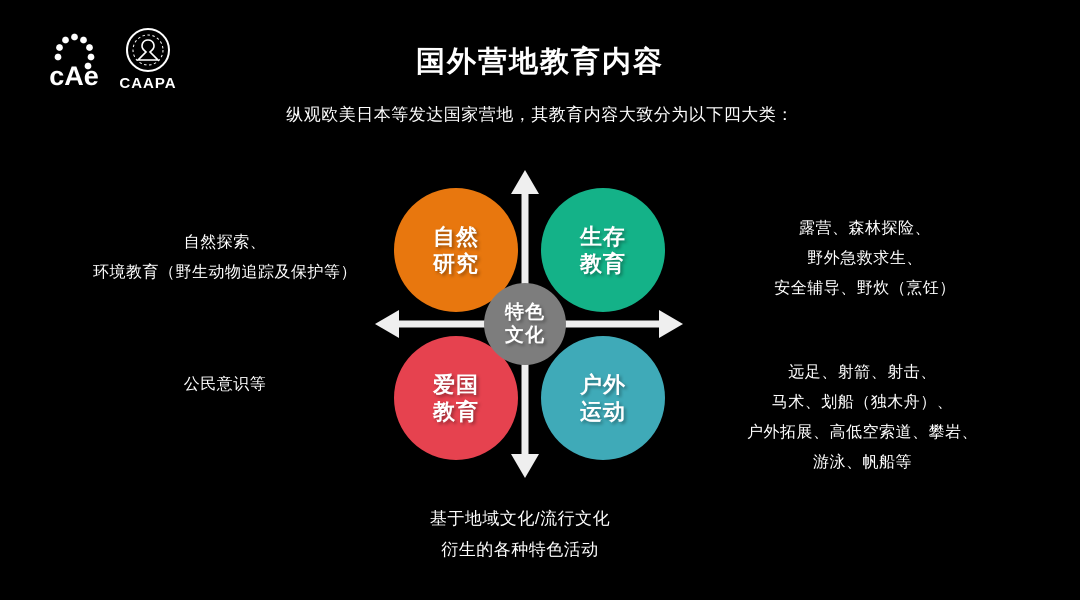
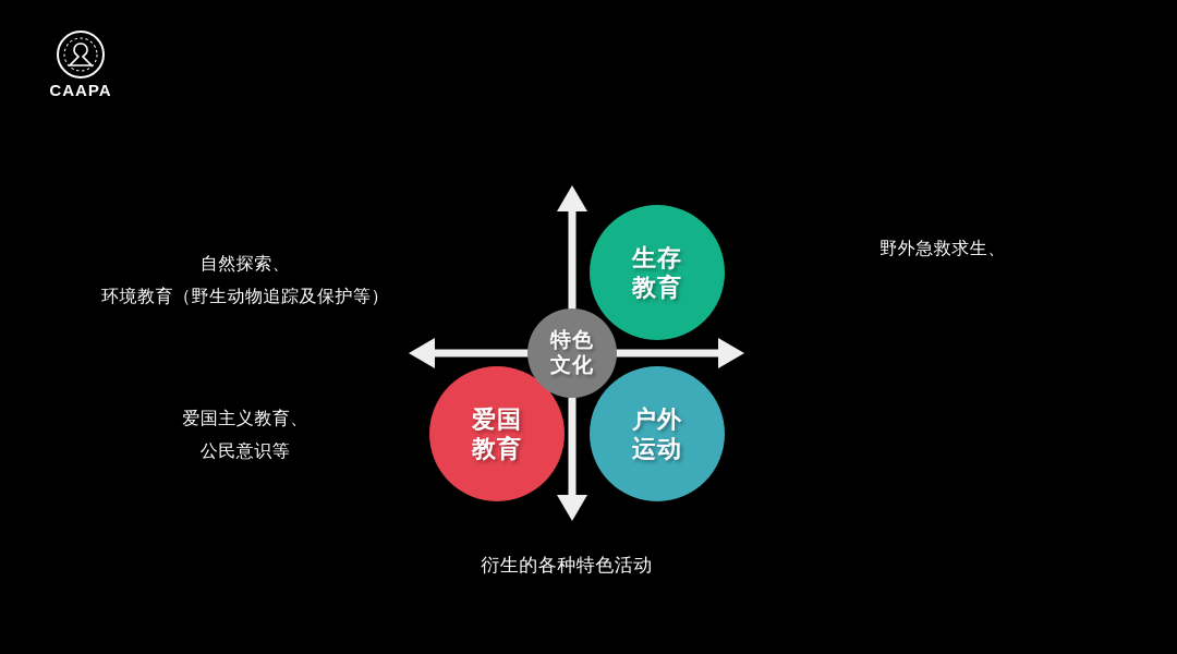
- cAe
  CAAPA
- 国外营地教育内容
- 纵观欧美日本等发达国家营地，其教育内容大致分为以下四大类：
- 自然
- 研究
  生存
  教育
  爱国
  教育
  户外
  运动
  特色
  文化
  自然探索、
  环境教育（野生动物追踪及保护等）
+ 爱国主义教育、
  公民意识等
- 露营、森林探险、
  野外急救求生、
- 安全辅导、野炊（烹饪）
- 远足、射箭、射击、
- 马术、划船（独木舟）、
- 户外拓展、高低空索道、攀岩、
- 游泳、帆船等
- 基于地域文化/流行文化
  衍生的各种特色活动
